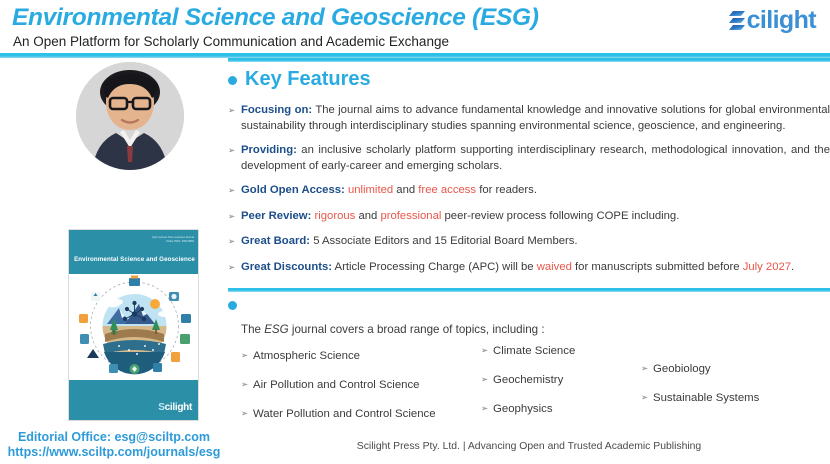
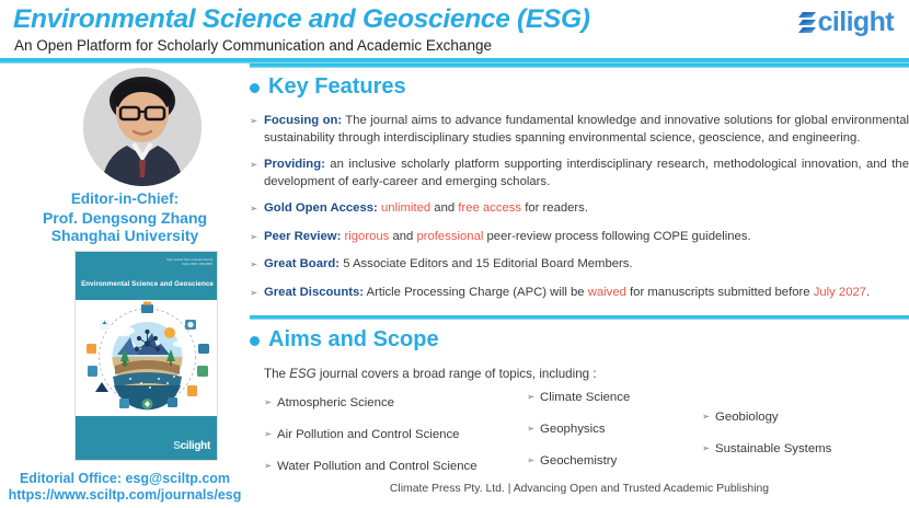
  Environmental Science and Geoscience (ESG)
  An Open Platform for Scholarly Communication and Academic Exchange
  cilight
+ Editor-in-Chief:
+ Prof. Dengsong Zhang
+ Shanghai University
  Scilight
  Editorial Office: esg@sciltp.com
  https://www.sciltp.com/journals/esg
  Key Features
  ➢
  Focusing on: The journal aims to advance fundamental knowledge and innovative solutions for global environmental sustainability through interdisciplinary studies spanning environmental science, geoscience, and engineering.
  ➢
  Providing: an inclusive scholarly platform supporting interdisciplinary research, methodological innovation, and the development of early-career and emerging scholars.
  ➢
  Gold Open Access: unlimited and free access for readers.
  ➢
- Peer Review: rigorous and professional peer-review process following COPE including.
+ Peer Review: rigorous and professional peer-review process following COPE guidelines.
  ➢
  Great Board: 5 Associate Editors and 15 Editorial Board Members.
  ➢
  Great Discounts: Article Processing Charge (APC) will be waived for manuscripts submitted before July 2027.
+ Aims and Scope
  The ESG journal covers a broad range of topics, including :
  ➢
  Atmospheric Science
  ➢
  Air Pollution and Control Science
  ➢
  Water Pollution and Control Science
  ➢
  Climate Science
  ➢
- Geochemistry
+ Geophysics
  ➢
- Geophysics
+ Geochemistry
  ➢
  Geobiology
  ➢
  Sustainable Systems
- Scilight Press Pty. Ltd. | Advancing Open and Trusted Academic Publishing
+ Climate Press Pty. Ltd. | Advancing Open and Trusted Academic Publishing
